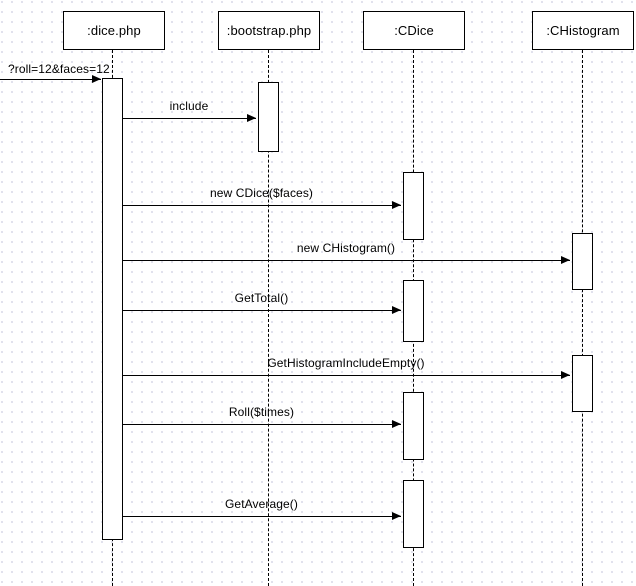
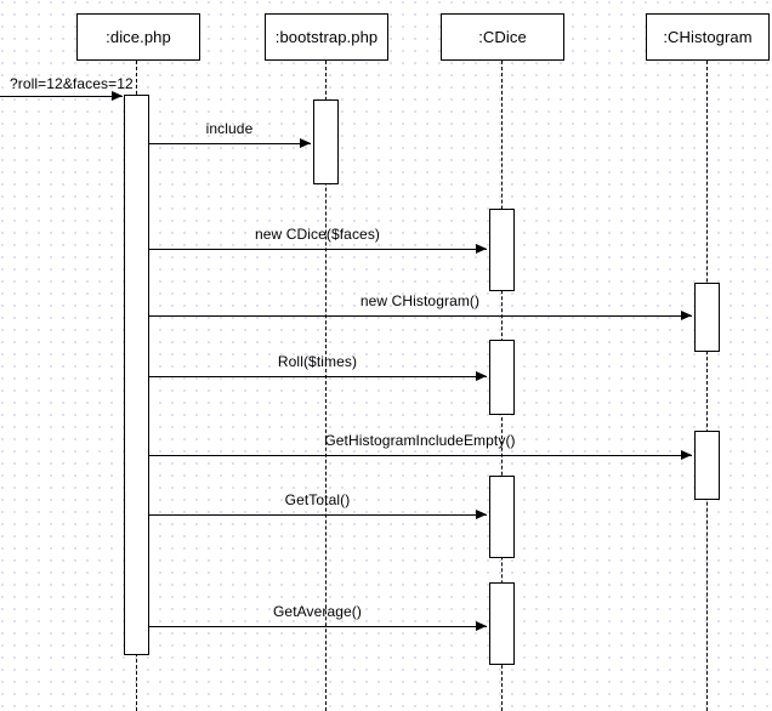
  :dice.php
  :bootstrap.php
  :CDice
  :CHistogram
  ?roll=12&faces=12
  include
  new CDice($faces)
  new CHistogram()
- GetTotal()
+ Roll($times)
  GetHistogramIncludeEmpty()
- Roll($times)
+ GetTotal()
  GetAverage()
